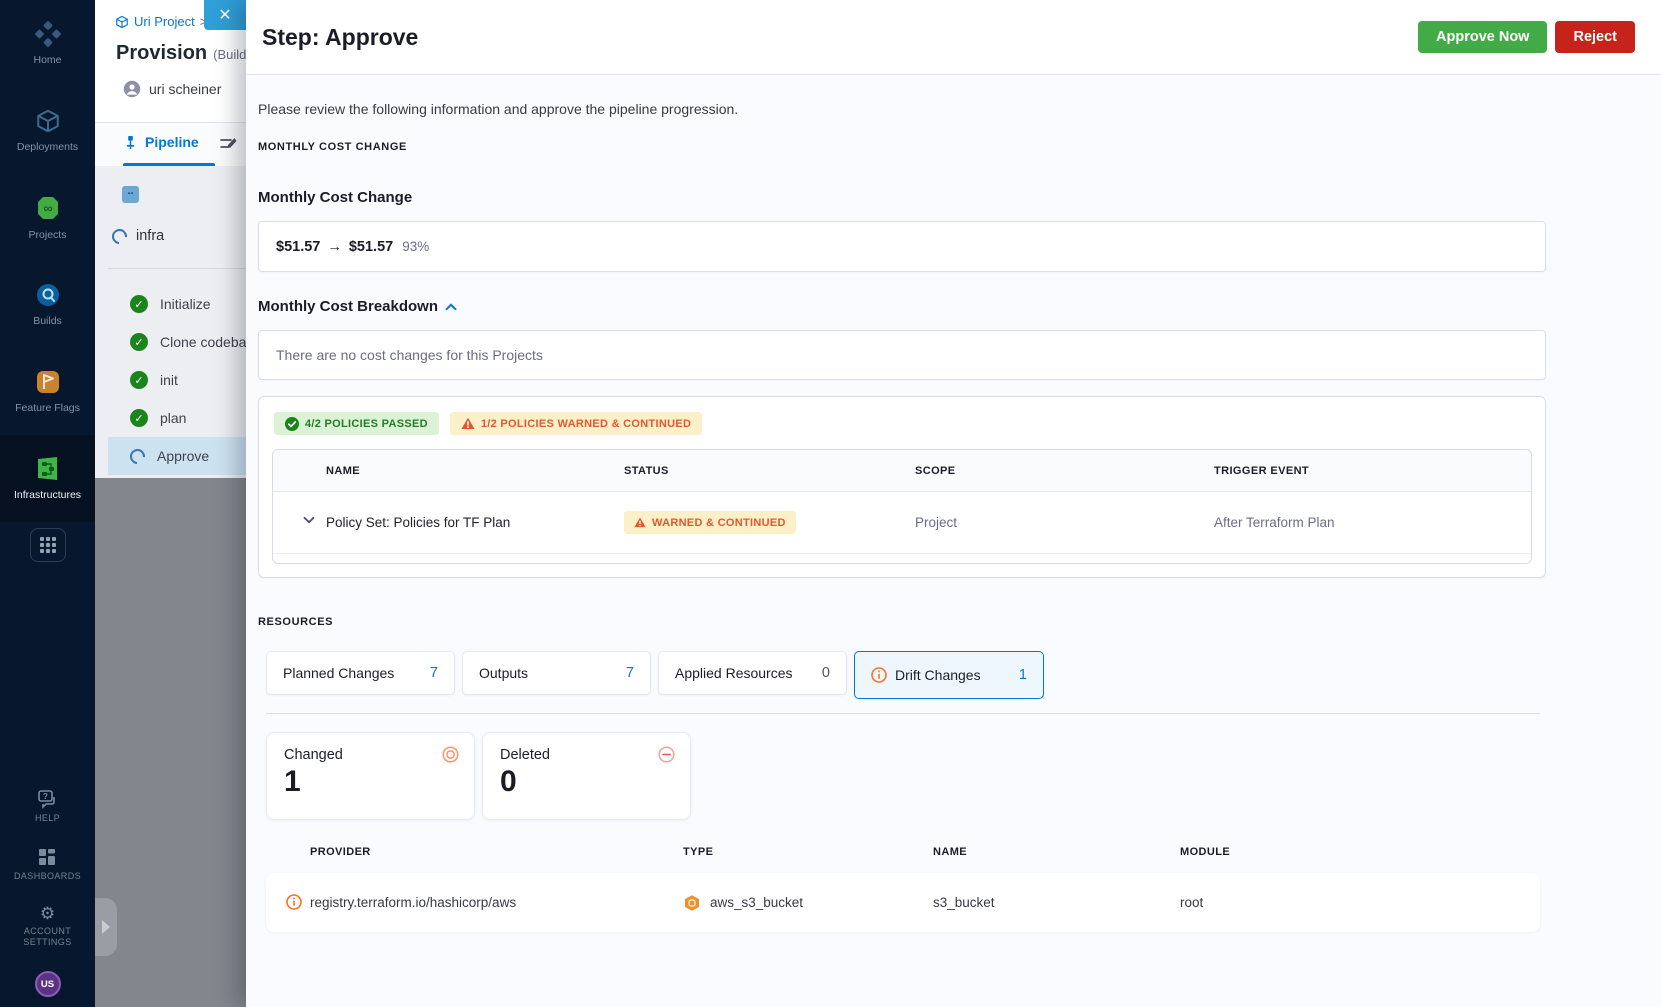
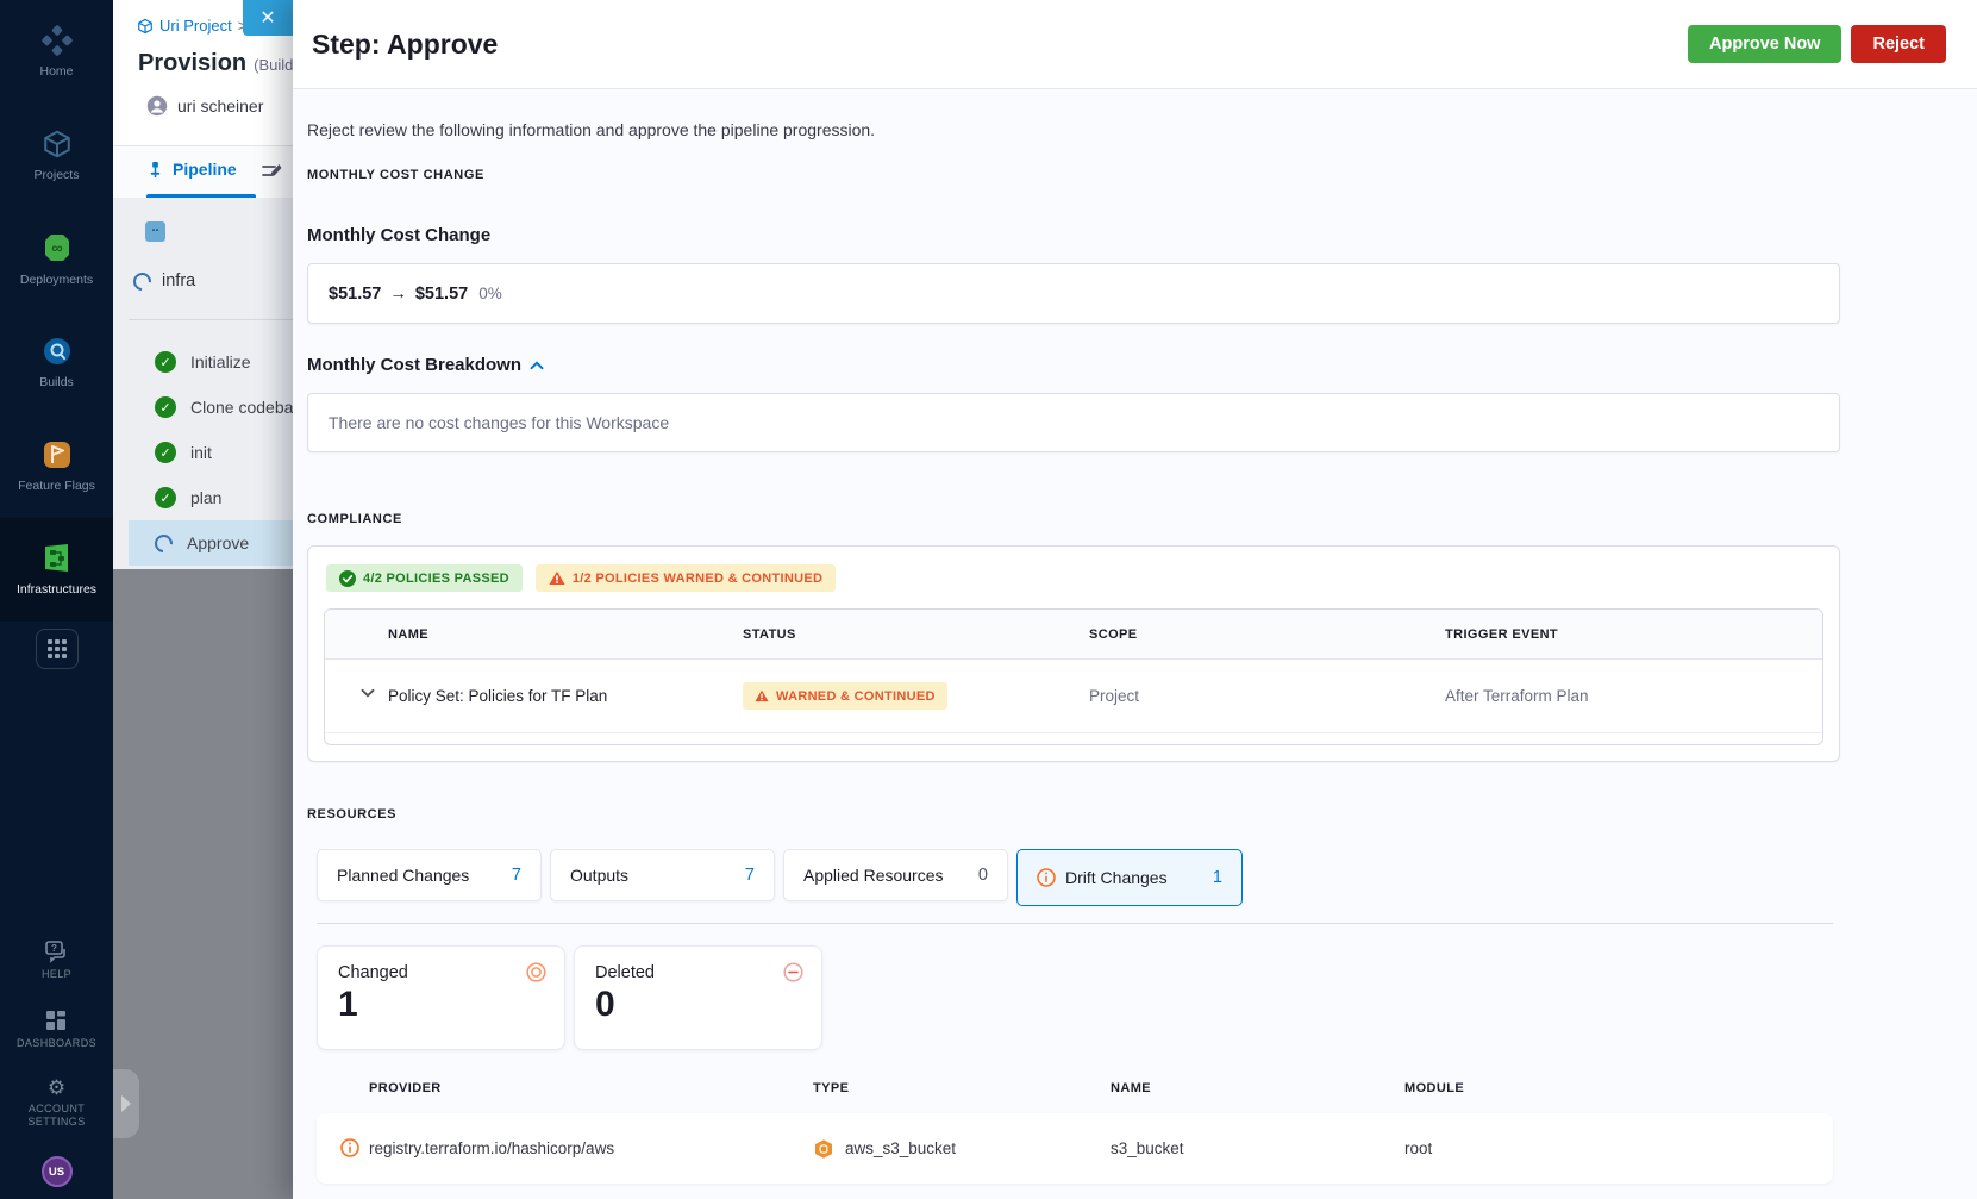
  Home
- Deployments
+ Projects
  ∞
- Projects
+ Deployments
  Builds
  Feature Flags
  Infrastructures
  ?
  HELP
  DASHBOARDS
  ⚙
  ACCOUNT
  SETTINGS
  US
  Uri Project
  ✕
  Provision (Build
  uri scheiner
  Pipeline
  ..
  infra
  ✓
  Initialize
  ✓
  Clone codeba
  ✓
  init
  ✓
  plan
  Approve
  Step: Approve
  Approve Now
  Reject
- Please review the following information and approve the pipeline progression.
+ Reject review the following information and approve the pipeline progression.
  MONTHLY COST CHANGE
  Monthly Cost Change
  $51.57
  →
  $51.57
- 93%
+ 0%
  Monthly Cost Breakdown
- There are no cost changes for this Projects
+ There are no cost changes for this Workspace
+ COMPLIANCE
  4/2 POLICIES PASSED
  1/2 POLICIES WARNED & CONTINUED
  NAME
  STATUS
  SCOPE
  TRIGGER EVENT
  Policy Set: Policies for TF Plan
  WARNED & CONTINUED
  Project
  After Terraform Plan
  RESOURCES
  Planned Changes
  7
  Outputs
  7
  Applied Resources
  0
  Drift Changes
  1
  Changed
  1
  Deleted
  0
  PROVIDER
  TYPE
  NAME
  MODULE
  registry.terraform.io/hashicorp/aws
  aws_s3_bucket
  s3_bucket
  root
